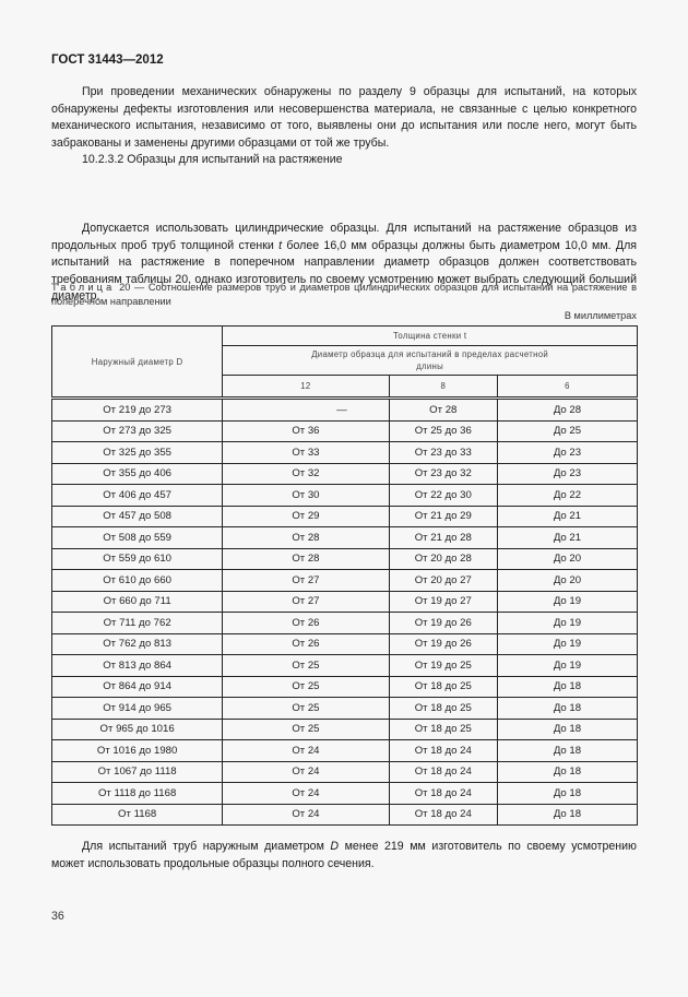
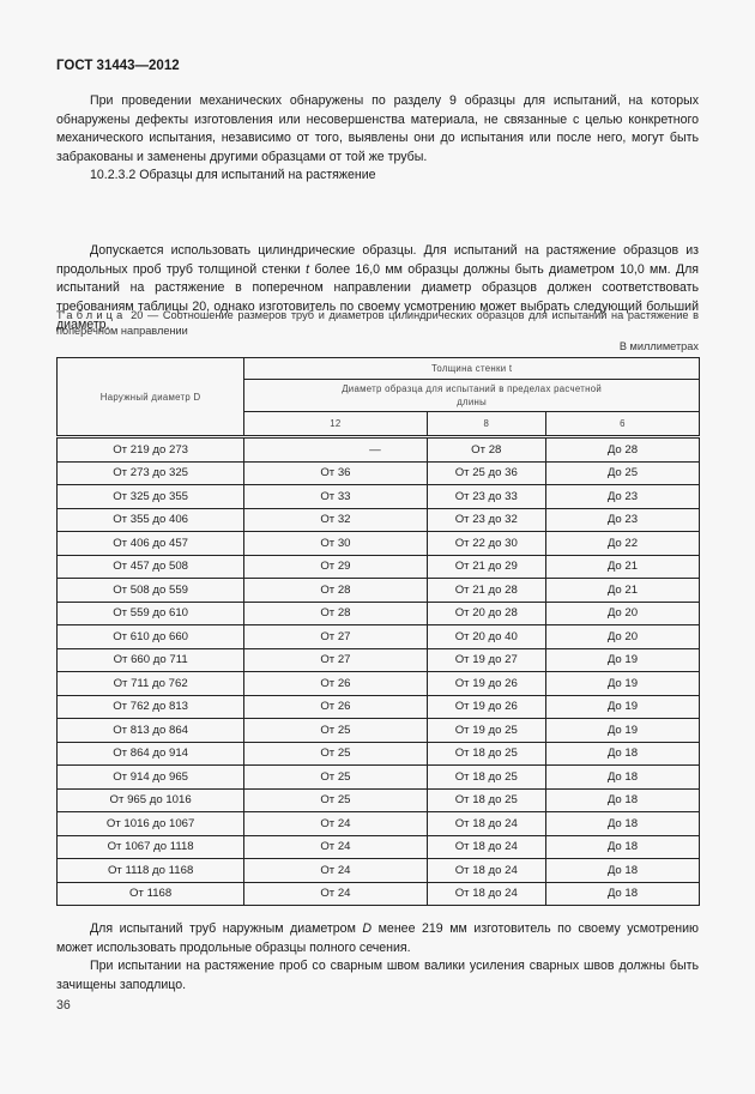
  ГОСТ 31443—2012
  При проведении механических обнаружены по разделу 9 образцы для испытаний, на которых обнаружены дефекты изготовления или несовершенства материала, не связанные с целью конкретного механического испытания, независимо от того, выявлены они до испытания или после него, могут быть забракованы и заменены другими образцами от той же трубы.
  10.2.3.2 Образцы для испытаний на растяжение
  Допускается использовать цилиндрические образцы. Для испытаний на растяжение образцов из продольных проб труб толщиной стенки t более 16,0 мм образцы должны быть диаметром 10,0 мм. Для испытаний на растяжение в поперечном направлении диаметр образцов должен соответствовать требованиям таблицы 20, однако изготовитель по своему усмотрению может выбрать следующий больший диаметр.
  Таблица 20 — Соотношение размеров труб и диаметров цилиндрических образцов для испытаний на растяжение в поперечном направлении
  В миллиметрах
  Наружный диаметр D	Толщина стенки t
  Диаметр образца для испытаний в пределах расчетной длины
  12	8	6
  От 219 до 273	—	От 28	До 28
  От 273 до 325	От 36	От 25 до 36	До 25
  От 325 до 355	От 33	От 23 до 33	До 23
  От 355 до 406	От 32	От 23 до 32	До 23
  От 406 до 457	От 30	От 22 до 30	До 22
  От 457 до 508	От 29	От 21 до 29	До 21
  От 508 до 559	От 28	От 21 до 28	До 21
  От 559 до 610	От 28	От 20 до 28	До 20
- От 610 до 660	От 27	От 20 до 27	До 20
+ От 610 до 660	От 27	От 20 до 40	До 20
  От 660 до 711	От 27	От 19 до 27	До 19
  От 711 до 762	От 26	От 19 до 26	До 19
  От 762 до 813	От 26	От 19 до 26	До 19
  От 813 до 864	От 25	От 19 до 25	До 19
  От 864 до 914	От 25	От 18 до 25	До 18
  От 914 до 965	От 25	От 18 до 25	До 18
  От 965 до 1016	От 25	От 18 до 25	До 18
- От 1016 до 1980	От 24	От 18 до 24	До 18
+ От 1016 до 1067	От 24	От 18 до 24	До 18
  От 1067 до 1118	От 24	От 18 до 24	До 18
  От 1118 до 1168	От 24	От 18 до 24	До 18
  От 1168	От 24	От 18 до 24	До 18
  Для испытаний труб наружным диаметром D менее 219 мм изготовитель по своему усмотрению может использовать продольные образцы полного сечения.
+ При испытании на растяжение проб со сварным швом валики усиления сварных швов должны быть зачищены заподлицо.
  36
